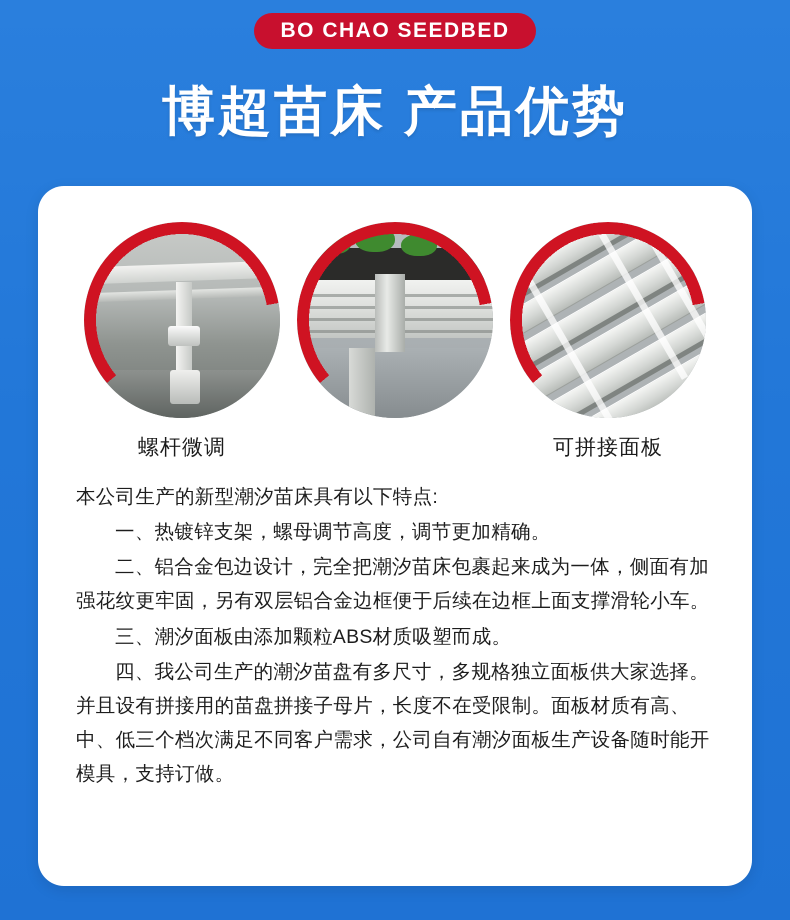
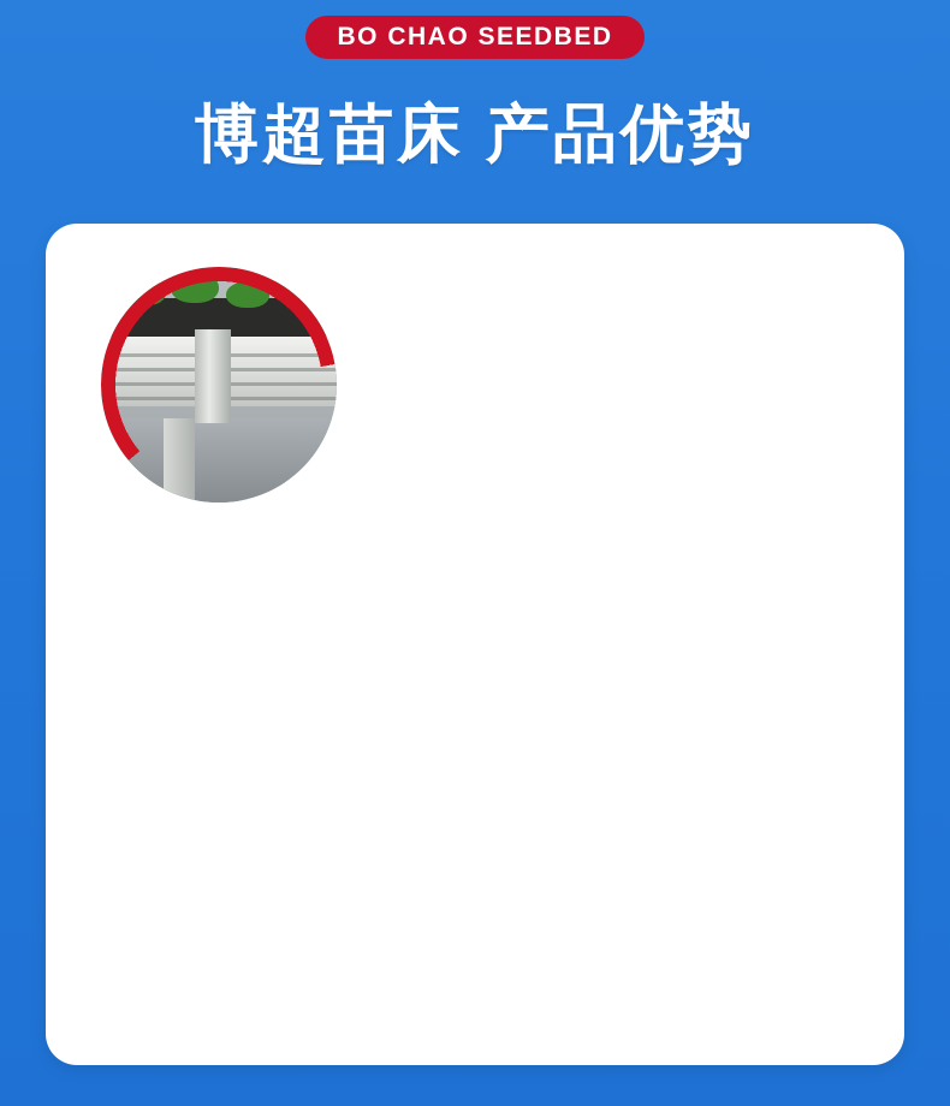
  BO CHAO SEEDBED
  博超苗床 产品优势
- 螺杆微调
- 可拼接面板
- 本公司生产的新型潮汐苗床具有以下特点:
- 一、热镀锌支架，螺母调节高度，调节更加精确。
- 二、铝合金包边设计，完全把潮汐苗床包裹起来成为一体，侧面有加强花纹更牢固，另有双层铝合金边框便于后续在边框上面支撑滑轮小车。
- 三、潮汐面板由添加颗粒ABS材质吸塑而成。
- 四、我公司生产的潮汐苗盘有多尺寸，多规格独立面板供大家选择。并且设有拼接用的苗盘拼接子母片，长度不在受限制。面板材质有高、中、低三个档次满足不同客户需求，公司自有潮汐面板生产设备随时能开模具，支持订做。
